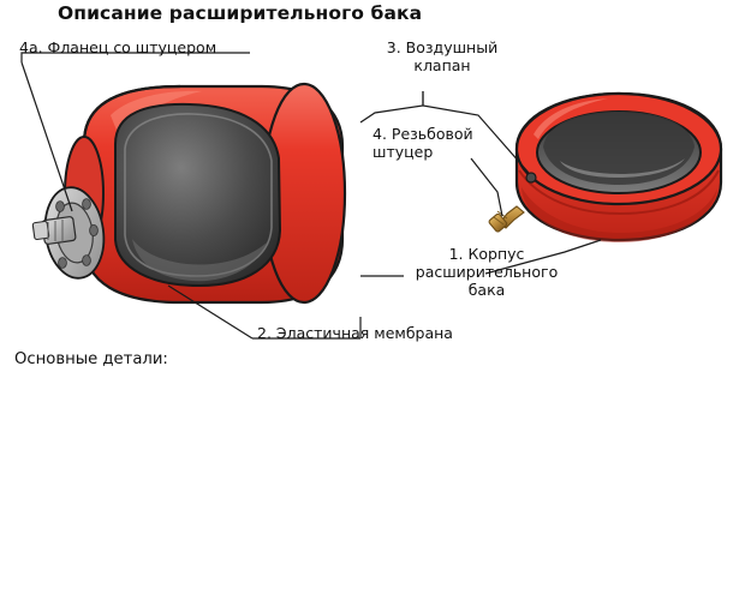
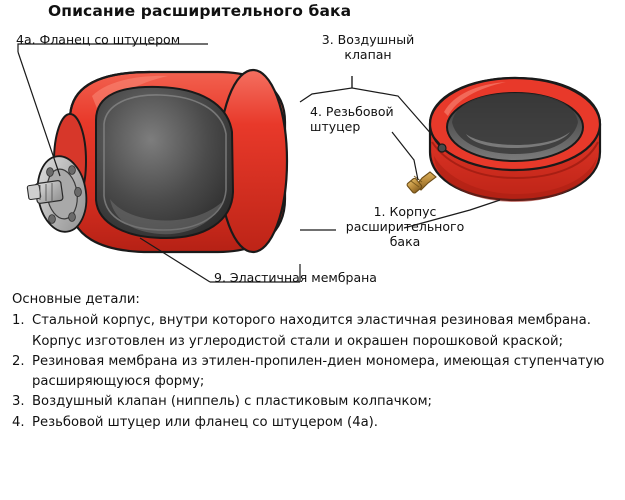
  Описание расширительного бака
  4а. Фланец со штуцером
  3. Воздушный
  клапан
  4. Резьбовой
  штуцер
  1. Корпус
  расширительного
  бака
- 2. Эластичная мембрана
+ 9. Эластичная мембрана
  Основные детали:
+ 1.
+ Стальной корпус, внутри которого находится эластичная резиновая мембрана. Корпус изготовлен из углеродистой стали и окрашен порошковой краской;
+ 2.
+ Резиновая мембрана из этилен-пропилен-диен мономера, имеющая ступенчатую расширяющуюся форму;
+ 3.
+ Воздушный клапан (ниппель) с пластиковым колпачком;
+ 4.
+ Резьбовой штуцер или фланец со штуцером (4а).
